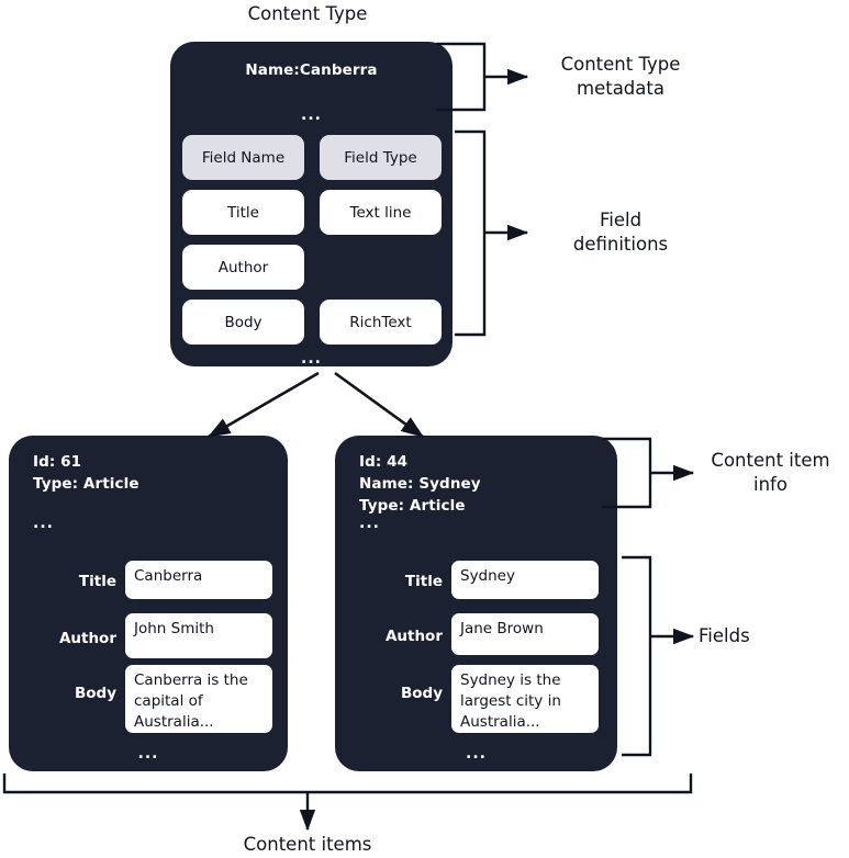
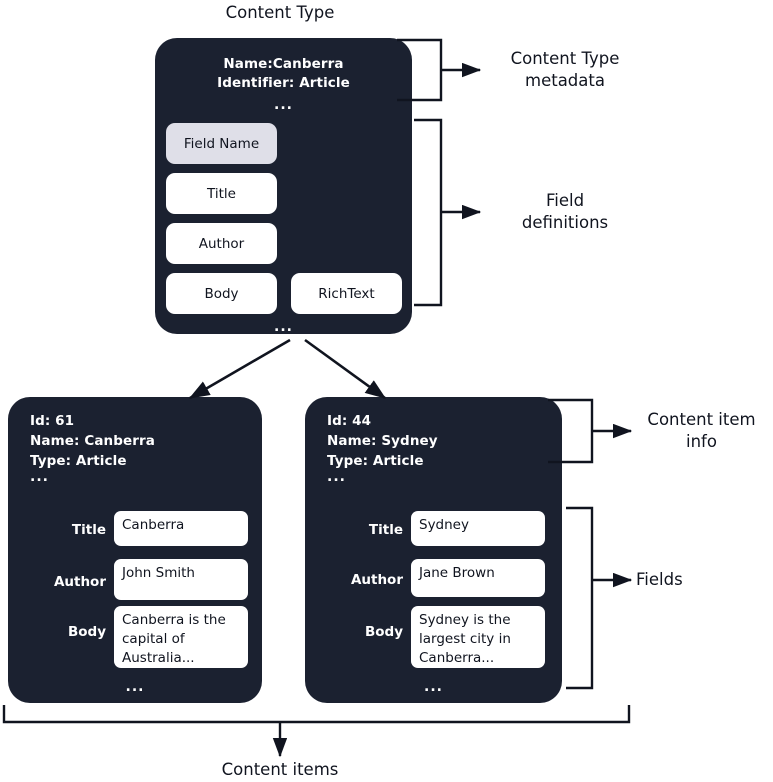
  Content Type
  Name:Canberra
+ Identifier: Article
  ...
  Field Name
- Field Type
  Title
- Text line
  Author
  Body
  RichText
  ...
  Id: 61
+ Name: Canberra
  Type: Article
  ...
  Title
  Canberra
  Author
  John Smith
  Body
  Canberra is the capital of Australia...
  ...
  Id: 44
  Name: Sydney
  Type: Article
  ...
  Title
  Sydney
  Author
  Jane Brown
  Body
- Sydney is the largest city in Australia...
+ Sydney is the largest city in Canberra...
  ...
  Content Type
  metadata
  Field
  definitions
  Content item
  info
  Fields
  Content items
